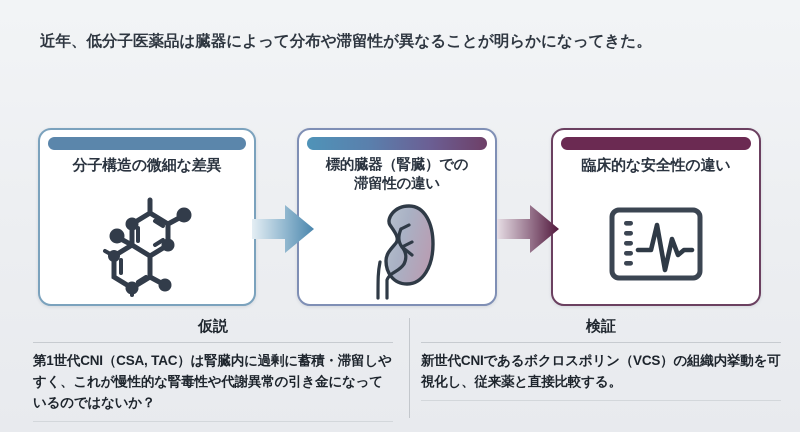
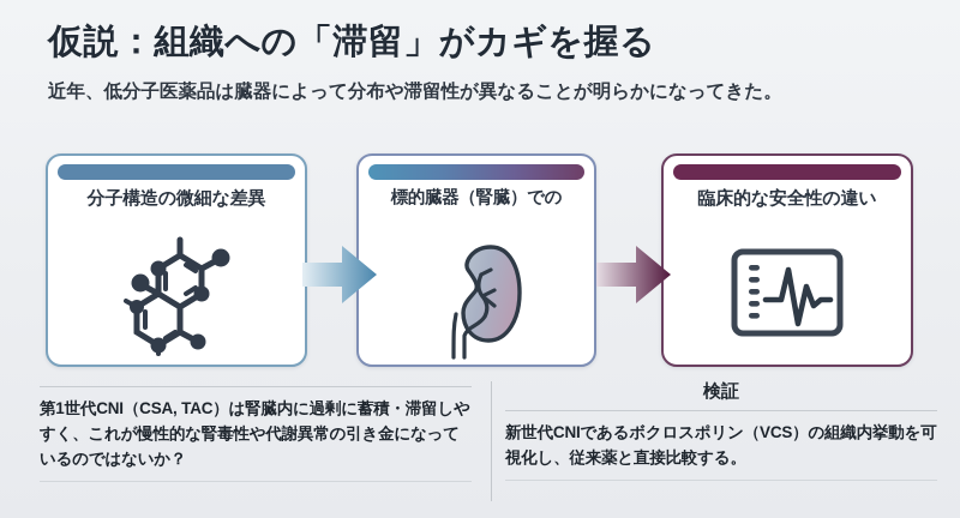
+ 仮説：組織への「滞留」がカギを握る
  近年、低分子医薬品は臓器によって分布や滞留性が異なることが明らかになってきた。
  分子構造の微細な差異
  標的臓器（腎臓）での
- 滞留性の違い
  臨床的な安全性の違い
- 仮説
  第1世代CNI（CSA, TAC）は腎臓内に過剰に蓄積・滞留しやすく、これが慢性的な腎毒性や代謝異常の引き金になっているのではないか？
  検証
  新世代CNIであるボクロスポリン（VCS）の組織内挙動を可視化し、従来薬と直接比較する。
